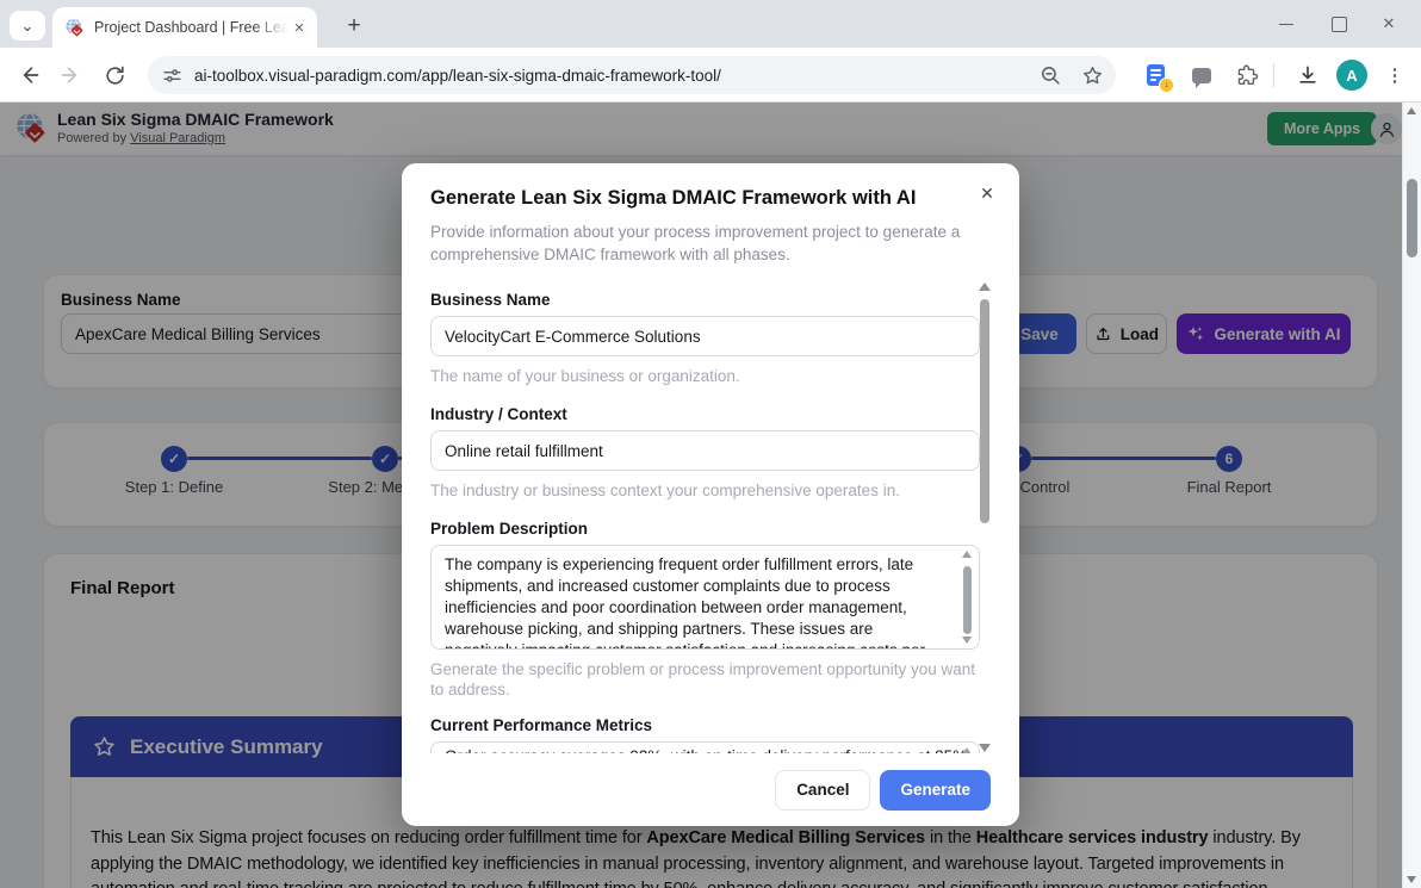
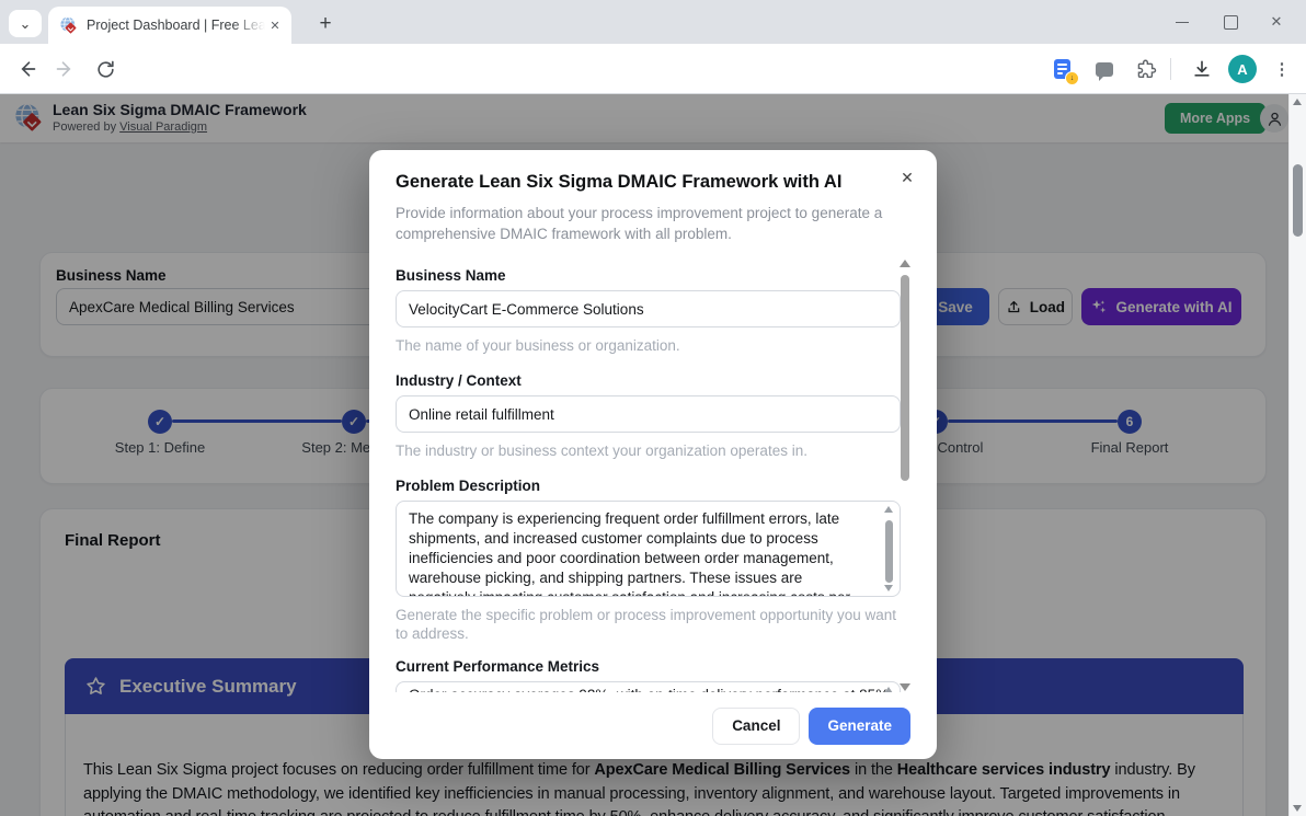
  ⌄
  Project Dashboard | Free Lea
  ✕
  +
  ✕
- ai-toolbox.visual-paradigm.com/app/lean-six-sigma-dmaic-framework-tool/
  A
  ⋮
  Lean Six Sigma DMAIC Framework
  Powered by Visual Paradigm
  More Apps
  Business Name
  ApexCare Medical Billing Services
  Save
  Load
  Generate with AI
  ✓
  ✓
  6
  Step 1: Define
  Final Report
  Final Report
  Executive Summary
  Generate Lean Six Sigma DMAIC Framework with AI
  ✕
- Provide information about your process improvement project to generate a comprehensive DMAIC framework with all phases.
+ Provide information about your process improvement project to generate a comprehensive DMAIC framework with all problem.
  Business Name
  VelocityCart E-Commerce Solutions
  The name of your business or organization.
  Industry / Context
  Online retail fulfillment
- The industry or business context your comprehensive operates in.
+ The industry or business context your organization operates in.
  Problem Description
  The company is experiencing frequent order fulfillment errors, late shipments, and increased customer complaints due to process inefficiencies and poor coordination between order management, warehouse picking, and shipping partners. These issues are
  Generate the specific problem or process improvement opportunity you want to address.
  Current Performance Metrics
  Cancel
  Generate
